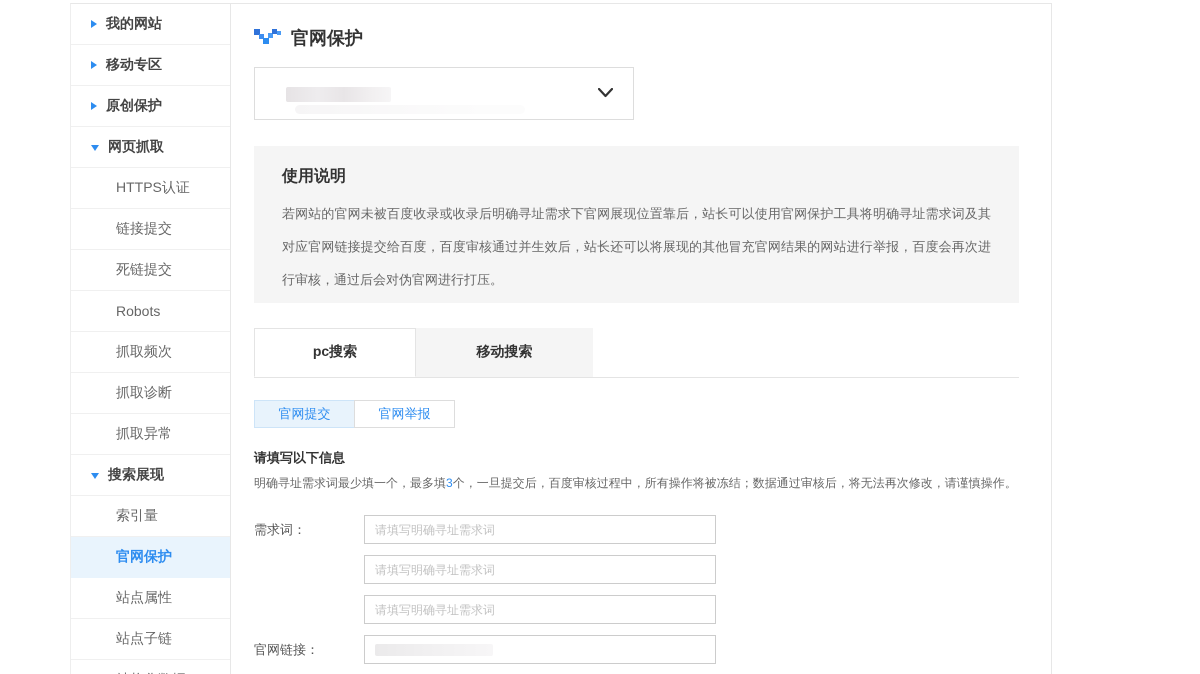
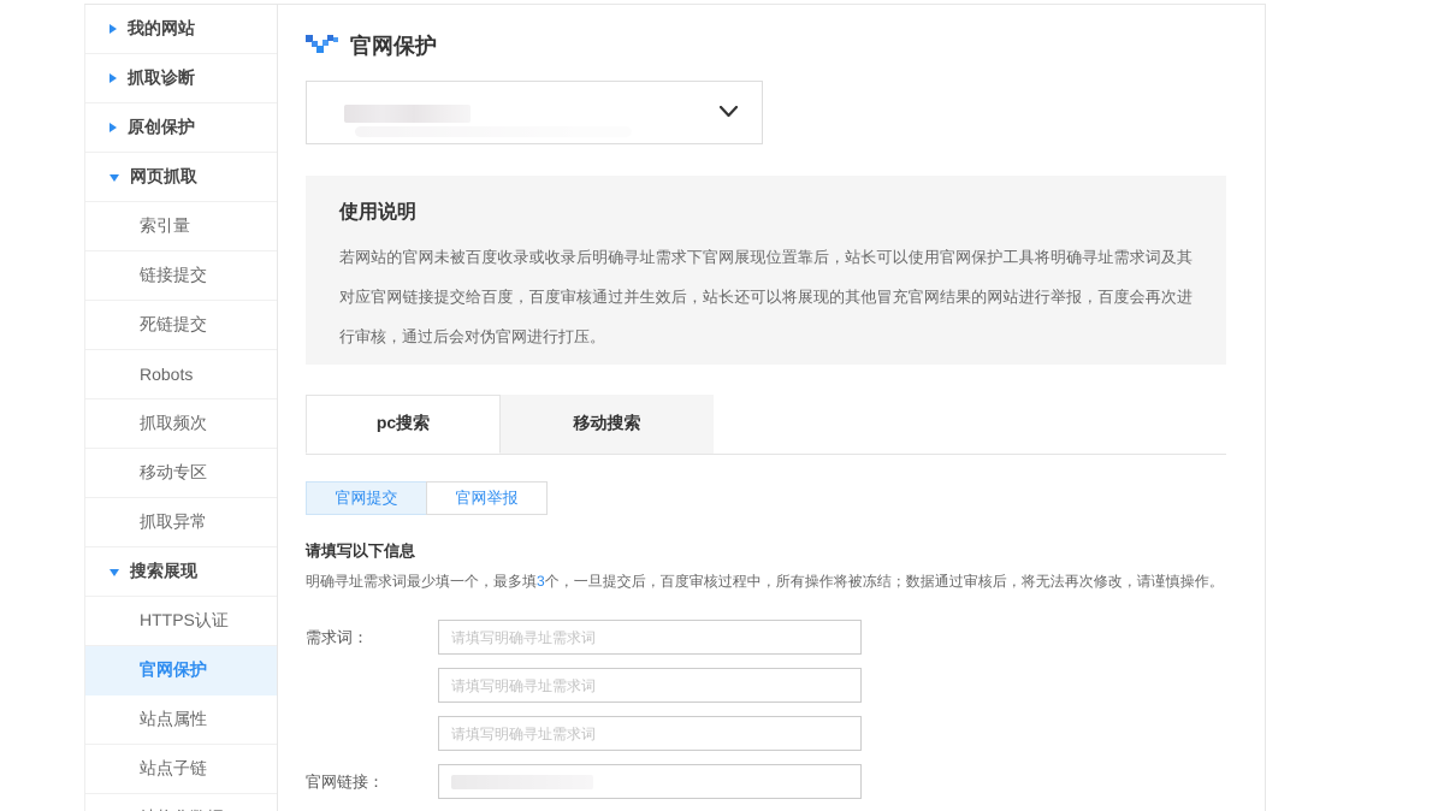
  我的网站
- 移动专区
+ 抓取诊断
  原创保护
  网页抓取
- HTTPS认证
+ 索引量
  链接提交
  死链提交
  Robots
  抓取频次
- 抓取诊断
+ 移动专区
  抓取异常
  搜索展现
- 索引量
+ HTTPS认证
  官网保护
  站点属性
  站点子链
  官网保护
  使用说明
  若网站的官网未被百度收录或收录后明确寻址需求下官网展现位置靠后，站长可以使用官网保护工具将明确寻址需求词及其对应官网链接提交给百度，百度审核通过并生效后，站长还可以将展现的其他冒充官网结果的网站进行举报，百度会再次进行审核，通过后会对伪官网进行打压。
  pc搜索
  移动搜索
  官网提交
  官网举报
  请填写以下信息
  明确寻址需求词最少填一个，最多填3个，一旦提交后，百度审核过程中，所有操作将被冻结；数据通过审核后，将无法再次修改，请谨慎操作。
  需求词：
  请填写明确寻址需求词
  请填写明确寻址需求词
  请填写明确寻址需求词
  官网链接：
